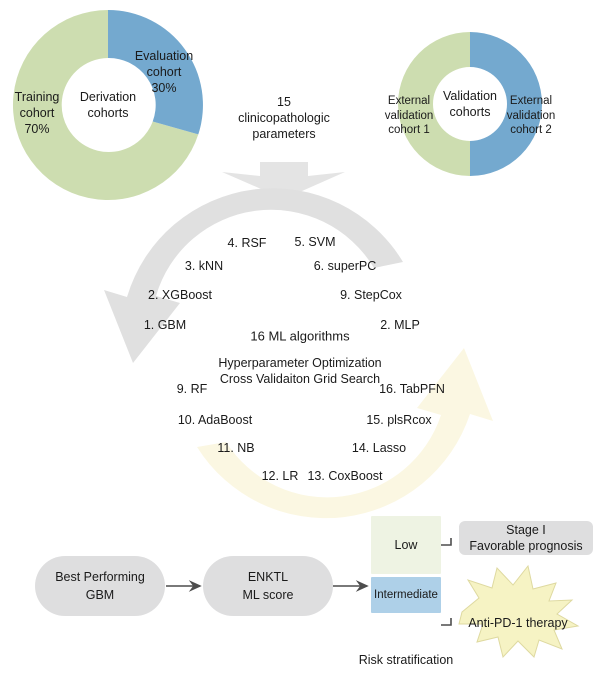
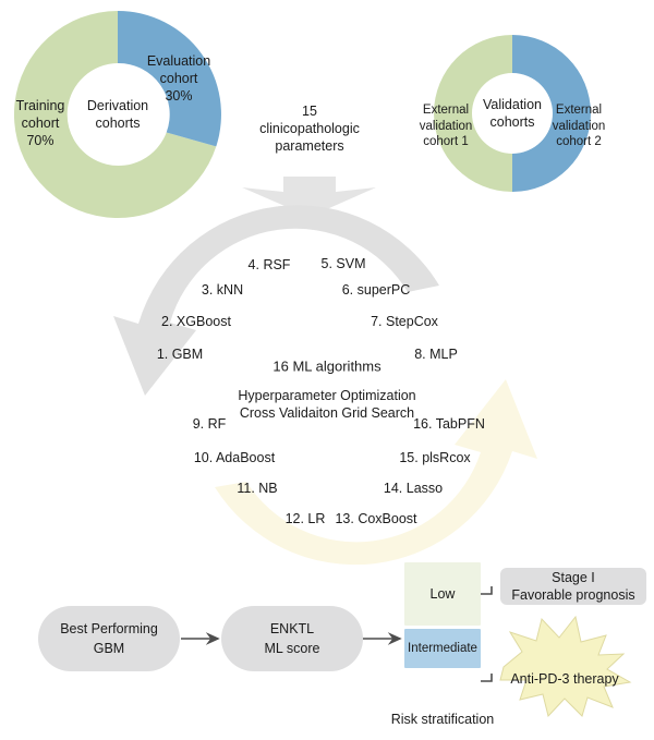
  Derivation
  cohorts
  Training
  cohort
  70%
  Evaluation
  cohort
  30%
  15
  clinicopathologic
  parameters
  Validation
  cohorts
  External
  validation
  cohort 1
  External
  validation
  cohort 2
  16 ML algorithms
  Hyperparameter Optimization
  Cross Validaiton Grid Search
  1. GBM
  2. XGBoost
  3. kNN
  4. RSF
  5. SVM
  6. superPC
- 9. StepCox
+ 7. StepCox
- 2. MLP
+ 8. MLP
  9. RF
  10. AdaBoost
  11. NB
  12. LR
  13. CoxBoost
  14. Lasso
  15. plsRcox
  16. TabPFN
  Best Performing
  GBM
  ENKTL
  ML score
  Low
  Intermediate
  Risk stratification
  Stage I
  Favorable prognosis
- Anti-PD-1 therapy
+ Anti-PD-3 therapy
